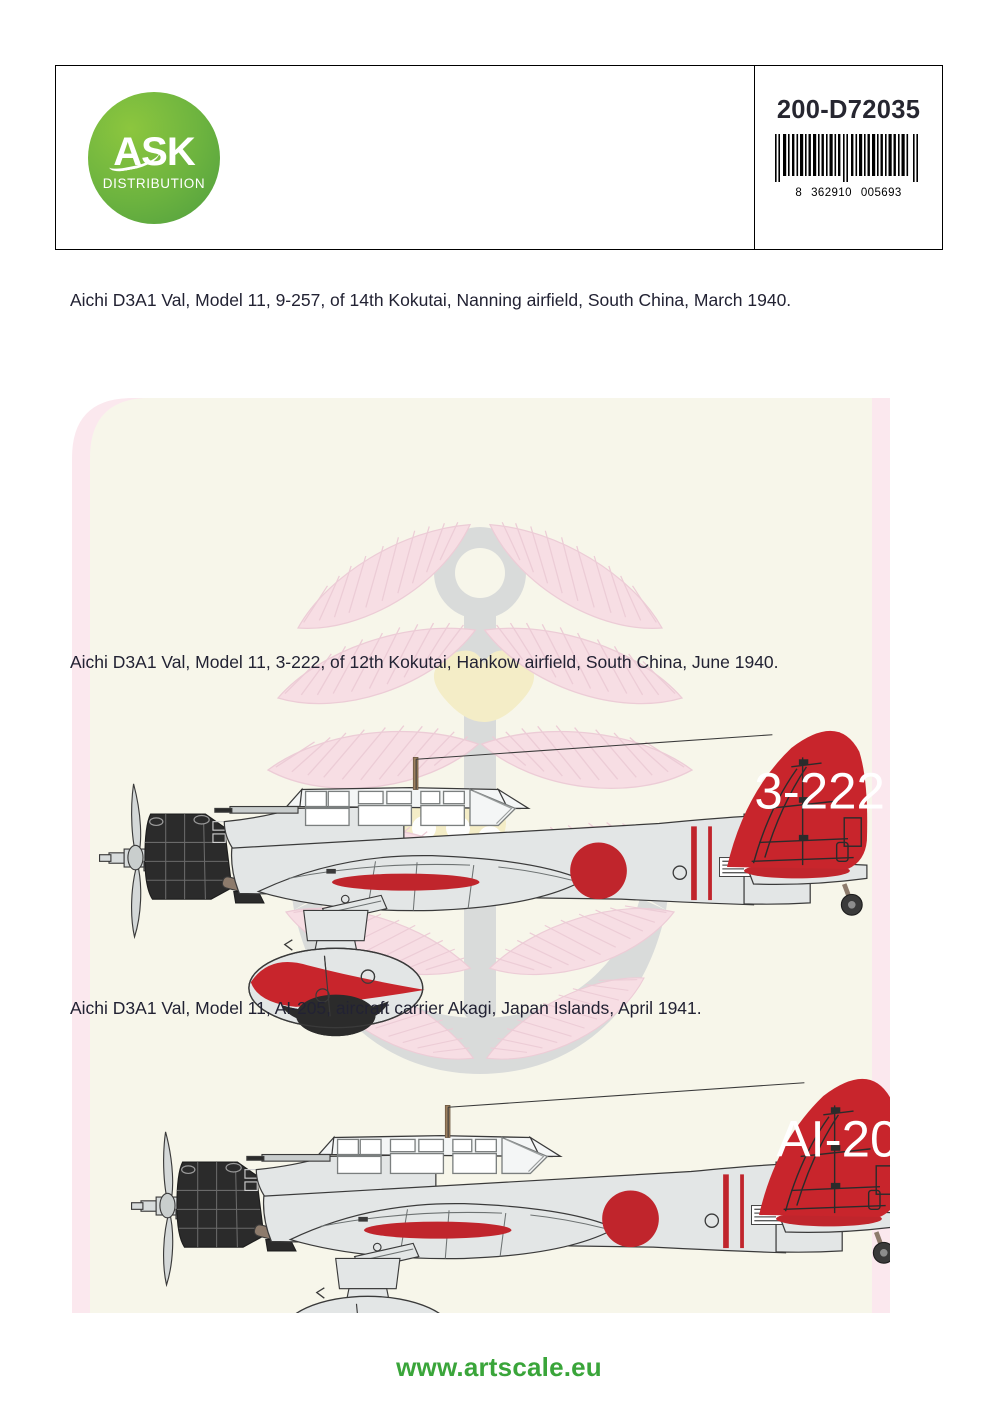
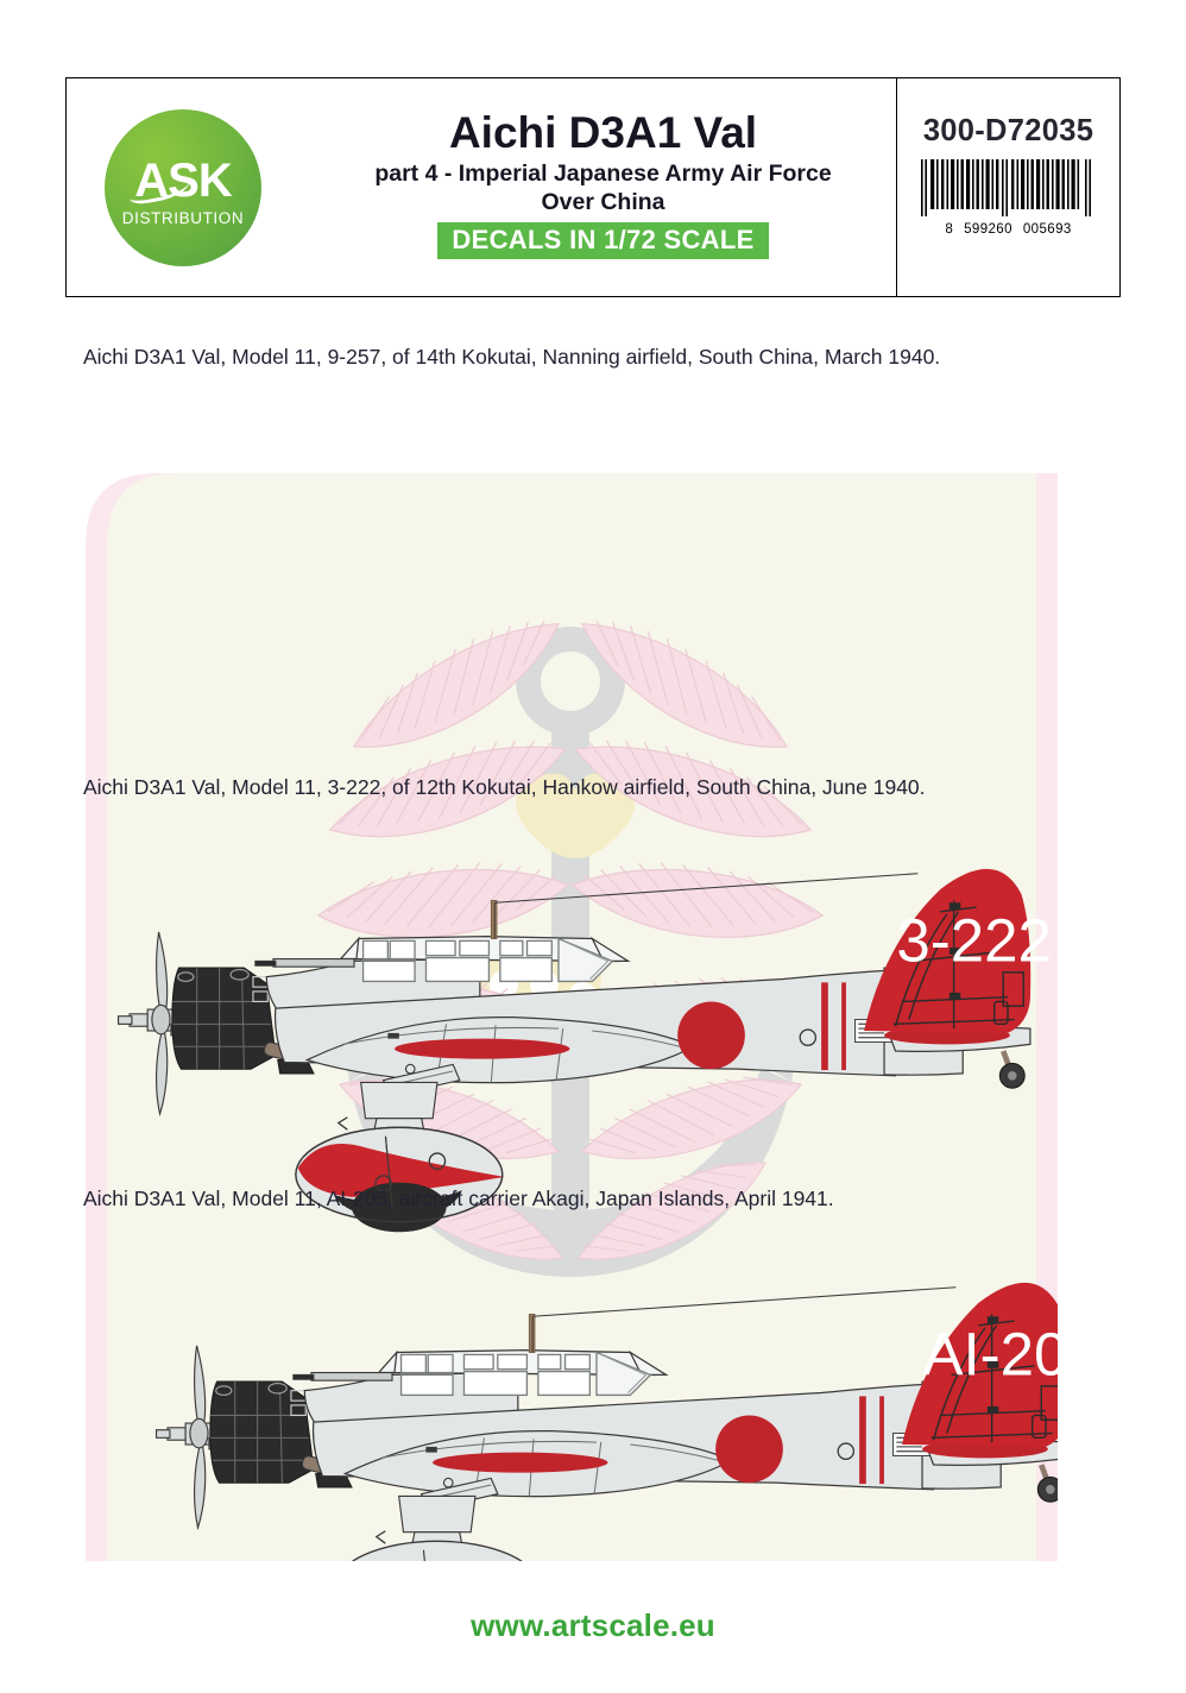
  ASK
  DISTRIBUTION
+ Aichi D3A1 Val
+ part 4 - Imperial Japanese Army Air Force
+ Over China
+ DECALS IN 1/72 SCALE
- 200-D72035
+ 300-D72035
  8
- 362910
+ 599260
  005693
  3-222
  AI-20
  Aichi D3A1 Val, Model 11, 9-257, of 14th Kokutai, Nanning airfield, South China, March 1940.
  Aichi D3A1 Val, Model 11, 3-222, of 12th Kokutai, Hankow airfield, South China, June 1940.
  Aichi D3A1 Val, Model 11, AI-205, aircraft carrier Akagi, Japan Islands, April 1941.
  www.artscale.eu
